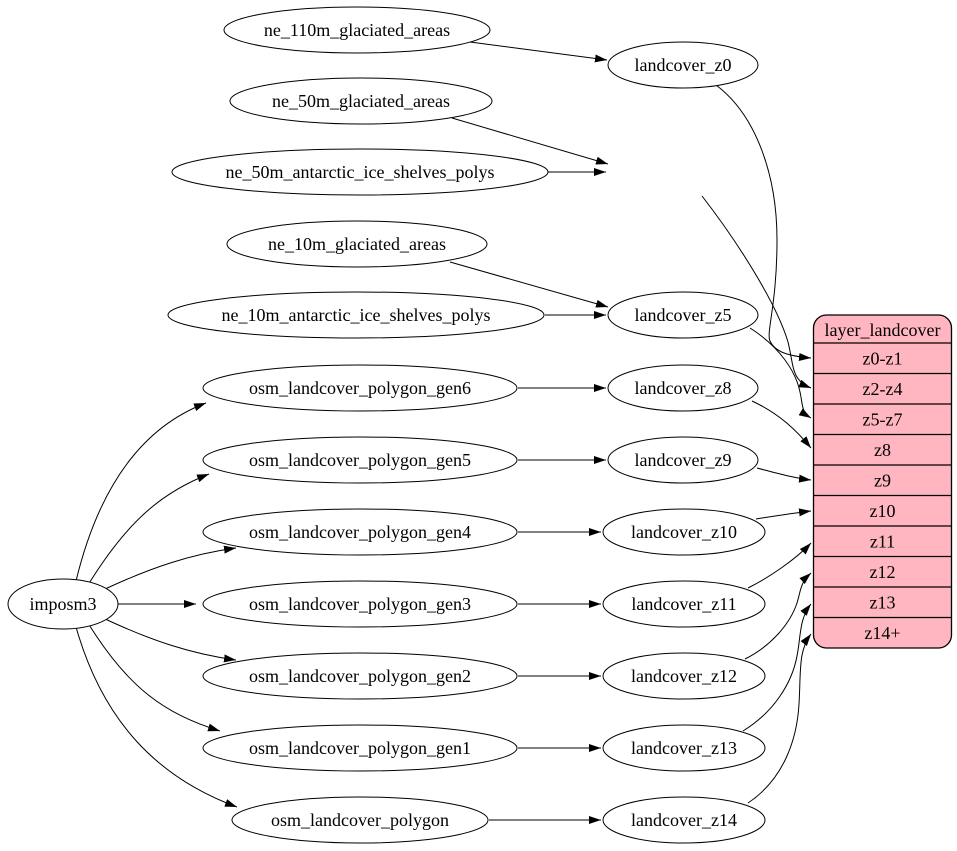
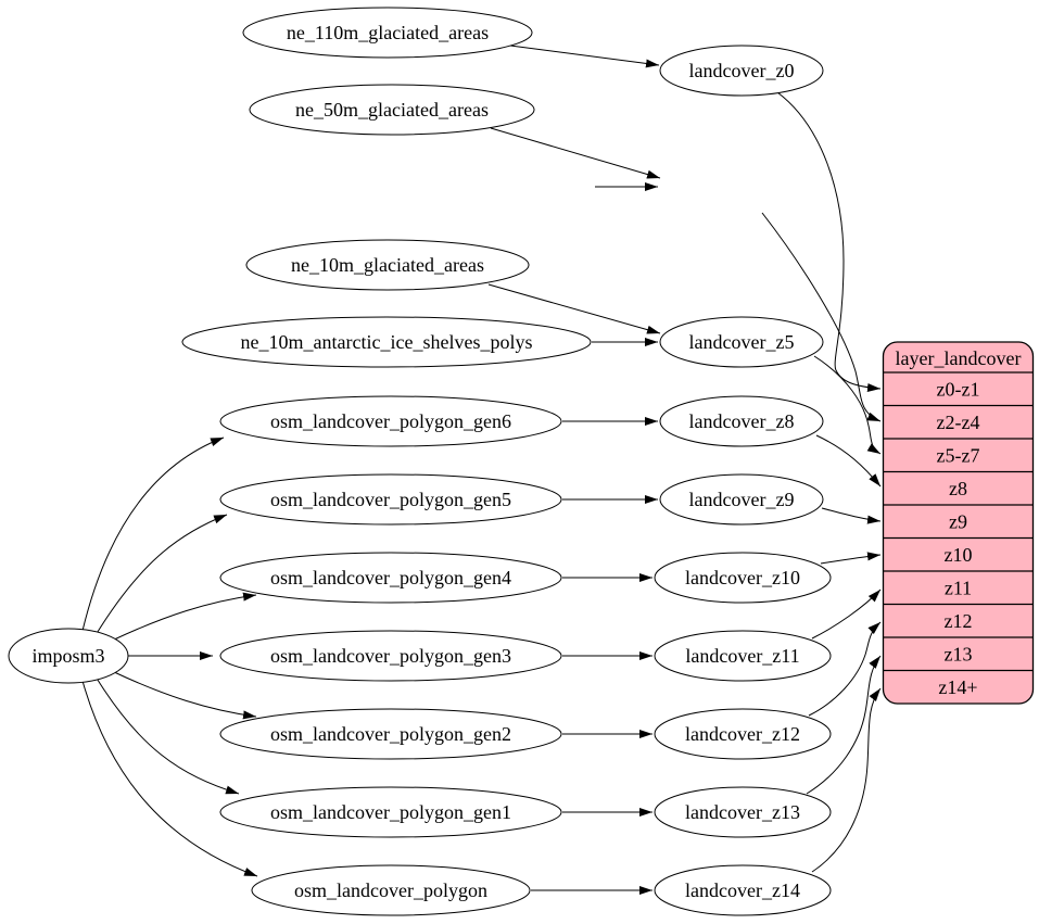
  imposm3
  ne_110m_glaciated_areas
  ne_50m_glaciated_areas
- ne_50m_antarctic_ice_shelves_polys
  ne_10m_glaciated_areas
  ne_10m_antarctic_ice_shelves_polys
  osm_landcover_polygon_gen6
  osm_landcover_polygon_gen5
  osm_landcover_polygon_gen4
  osm_landcover_polygon_gen3
  osm_landcover_polygon_gen2
  osm_landcover_polygon_gen1
  osm_landcover_polygon
  landcover_z0
  landcover_z5
  landcover_z8
  landcover_z9
  landcover_z10
  landcover_z11
  landcover_z12
  landcover_z13
  landcover_z14
  layer_landcover
  z0-z1
  z2-z4
  z5-z7
  z8
  z9
  z10
  z11
  z12
  z13
  z14+
